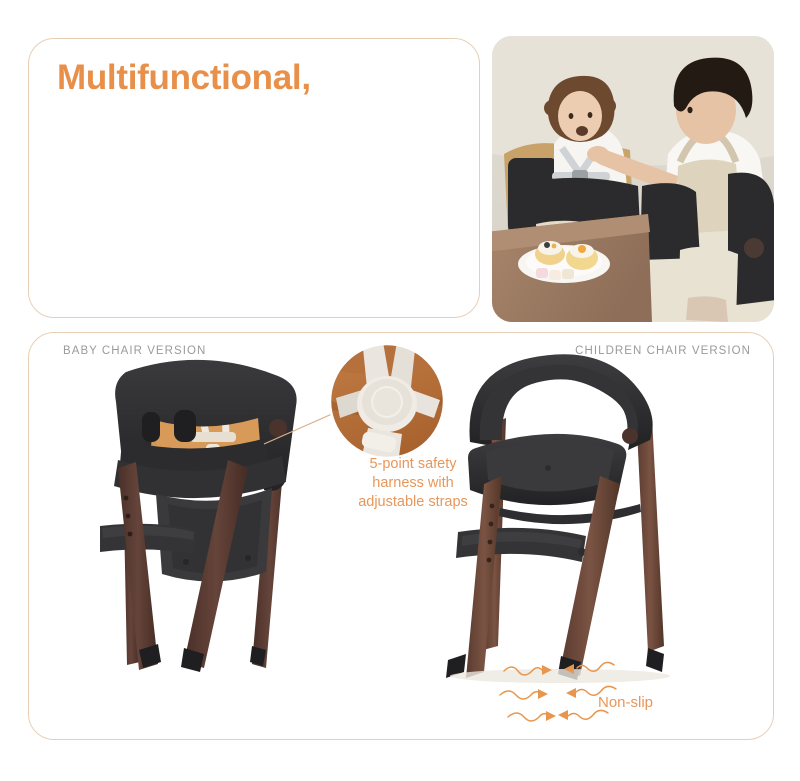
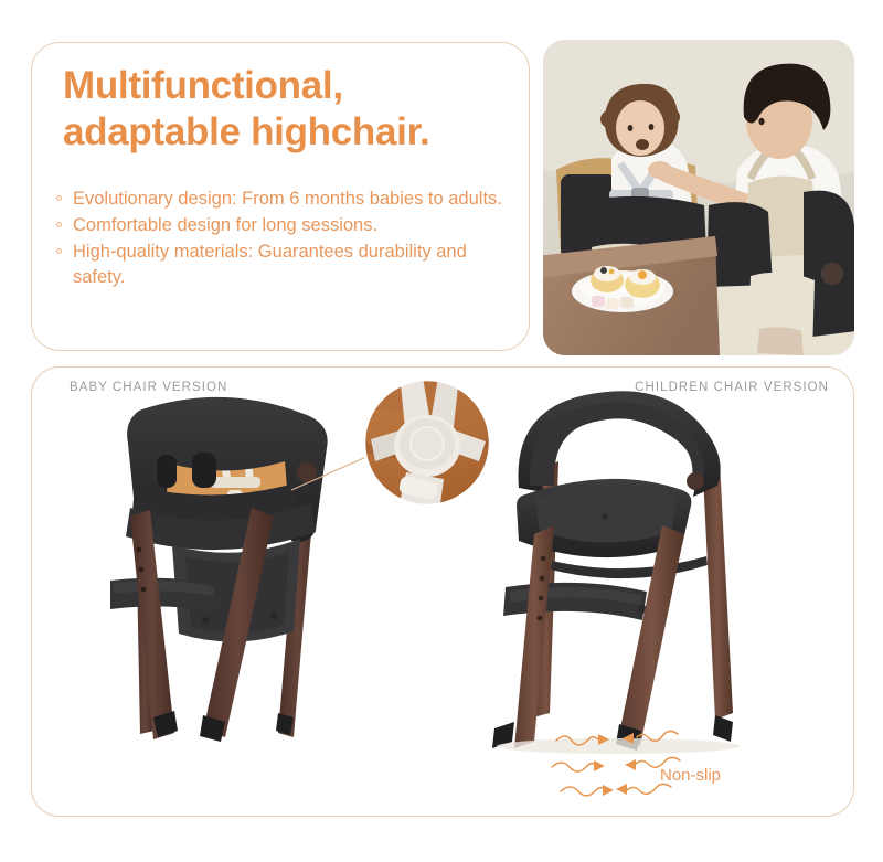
  Multifunctional,
+ adaptable highchair.
+ Evolutionary design: From 6 months babies to adults.
+ Comfortable design for long sessions.
+ High-quality materials: Guarantees durability and safety.
  BABY CHAIR VERSION
  CHILDREN CHAIR VERSION
- 5-point safety
- harness with
- adjustable straps
  Non-slip
